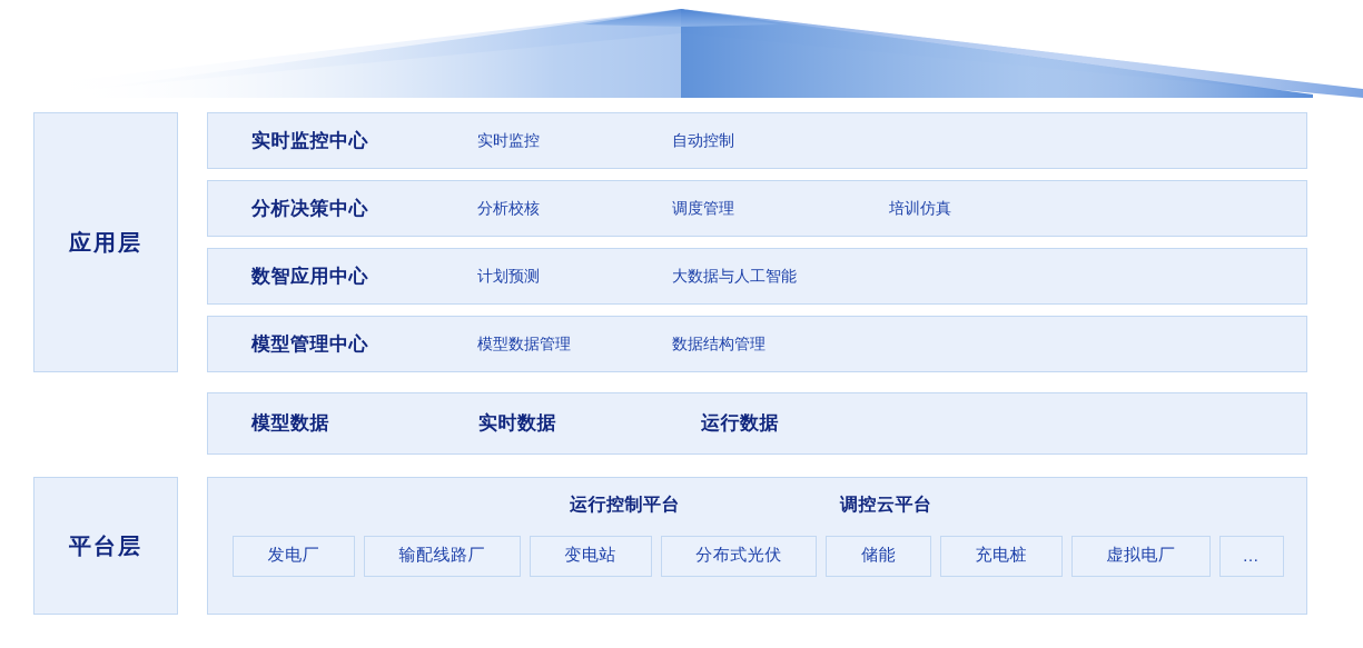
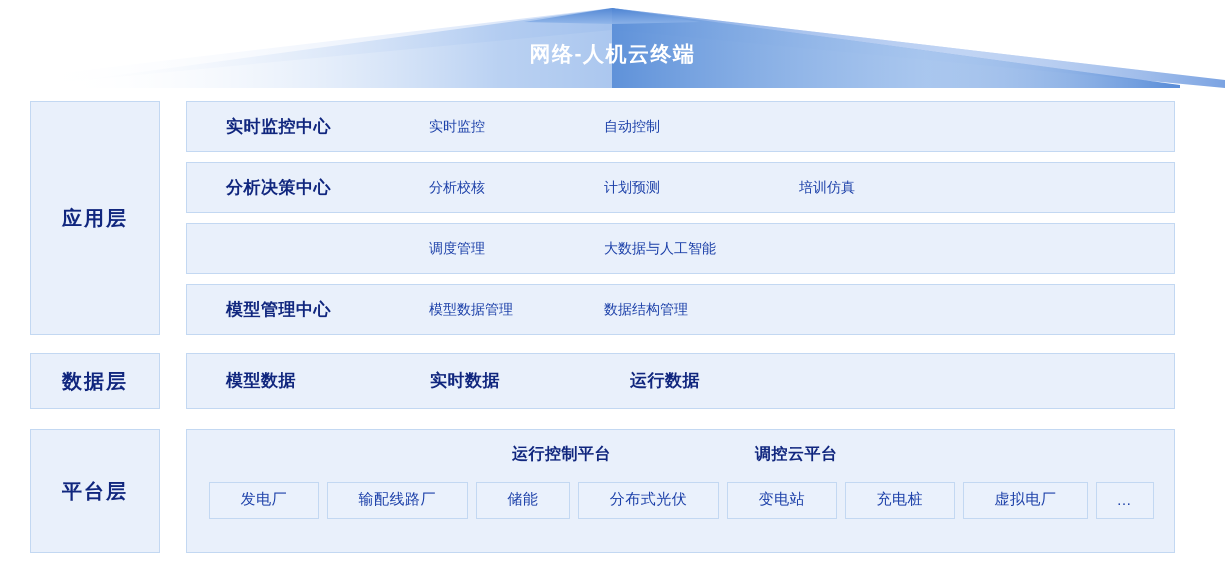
+ 网络-人机云终端
  应用层
+ 数据层
  平台层
  实时监控中心
  实时监控
  自动控制
  分析决策中心
  分析校核
- 调度管理
+ 计划预测
  培训仿真
- 数智应用中心
- 计划预测
+ 调度管理
  大数据与人工智能
  模型管理中心
  模型数据管理
  数据结构管理
  模型数据
  实时数据
  运行数据
  运行控制平台
  调控云平台
  发电厂
  输配线路厂
- 变电站
+ 储能
  分布式光伏
- 储能
+ 变电站
  充电桩
  虚拟电厂
  …
